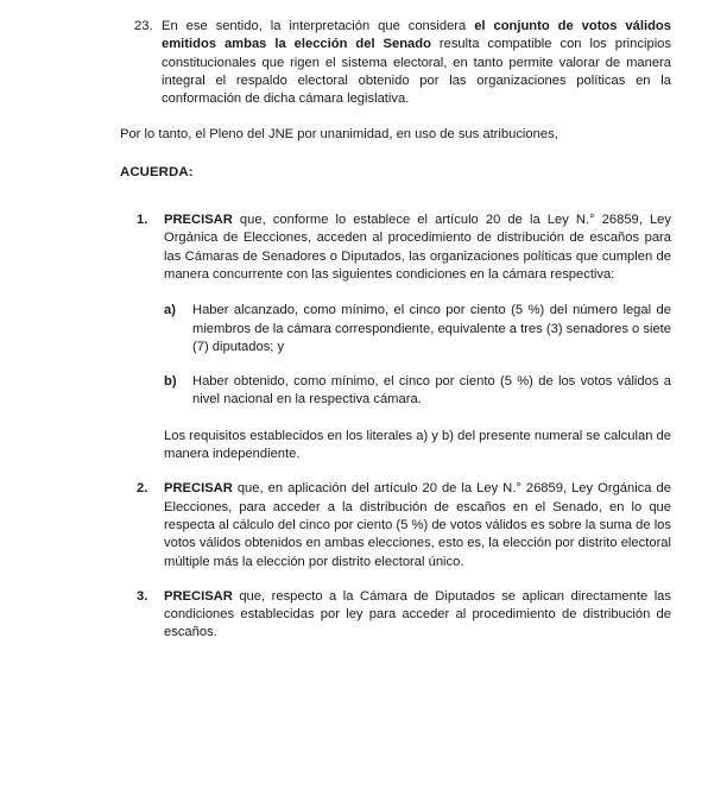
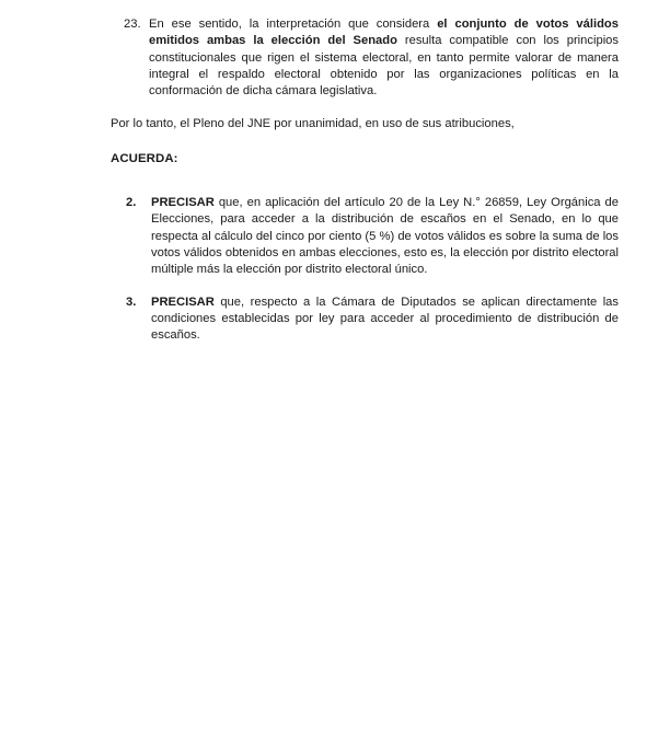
  23.
  En ese sentido, la interpretación que considera el conjunto de votos válidos emitidos ambas la elección del Senado resulta compatible con los principios constitucionales que rigen el sistema electoral, en tanto permite valorar de manera integral el respaldo electoral obtenido por las organizaciones políticas en la conformación de dicha cámara legislativa.
  Por lo tanto, el Pleno del JNE por unanimidad, en uso de sus atribuciones,
  ACUERDA:
- 1.
- PRECISAR que, conforme lo establece el artículo 20 de la Ley N.° 26859, Ley Orgánica de Elecciones, acceden al procedimiento de distribución de escaños para las Cámaras de Senadores o Diputados, las organizaciones políticas que cumplen de manera concurrente con las siguientes condiciones en la cámara respectiva:
- a)
- Haber alcanzado, como mínimo, el cinco por ciento (5 %) del número legal de miembros de la cámara correspondiente, equivalente a tres (3) senadores o siete (7) diputados; y
- b)
- Haber obtenido, como mínimo, el cinco por ciento (5 %) de los votos válidos a nivel nacional en la respectiva cámara.
- Los requisitos establecidos en los literales a) y b) del presente numeral se calculan de manera independiente.
  2.
  PRECISAR que, en aplicación del artículo 20 de la Ley N.° 26859, Ley Orgánica de Elecciones, para acceder a la distribución de escaños en el Senado, en lo que respecta al cálculo del cinco por ciento (5 %) de votos válidos es sobre la suma de los votos válidos obtenidos en ambas elecciones, esto es, la elección por distrito electoral múltiple más la elección por distrito electoral único.
  3.
  PRECISAR que, respecto a la Cámara de Diputados se aplican directamente las condiciones establecidas por ley para acceder al procedimiento de distribución de escaños.
